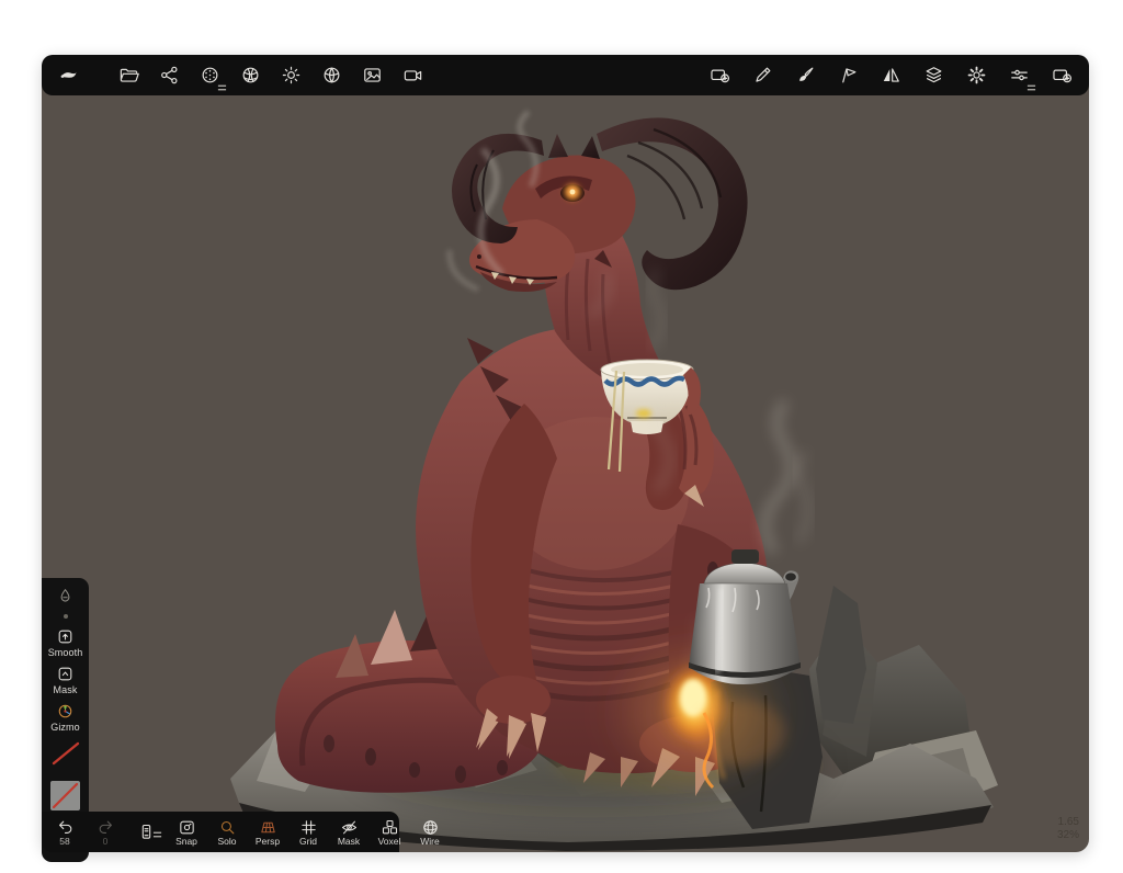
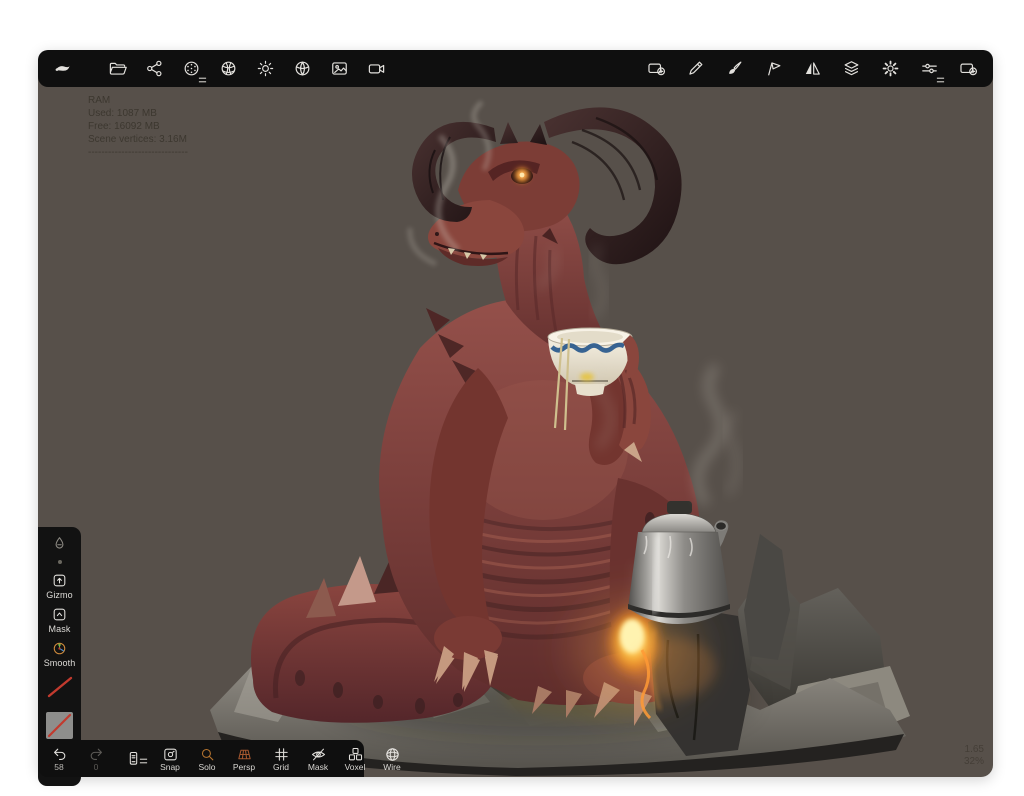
- Smooth
+ Gizmo
  Mask
- Gizmo
+ Smooth
  58
  0
  Snap
  Solo
  Persp
  Grid
  Mask
  Voxel
  Wire
+ RAM
+ Used: 1087 MB
+ Free: 16092 MB
+ Scene vertices: 3.16M
